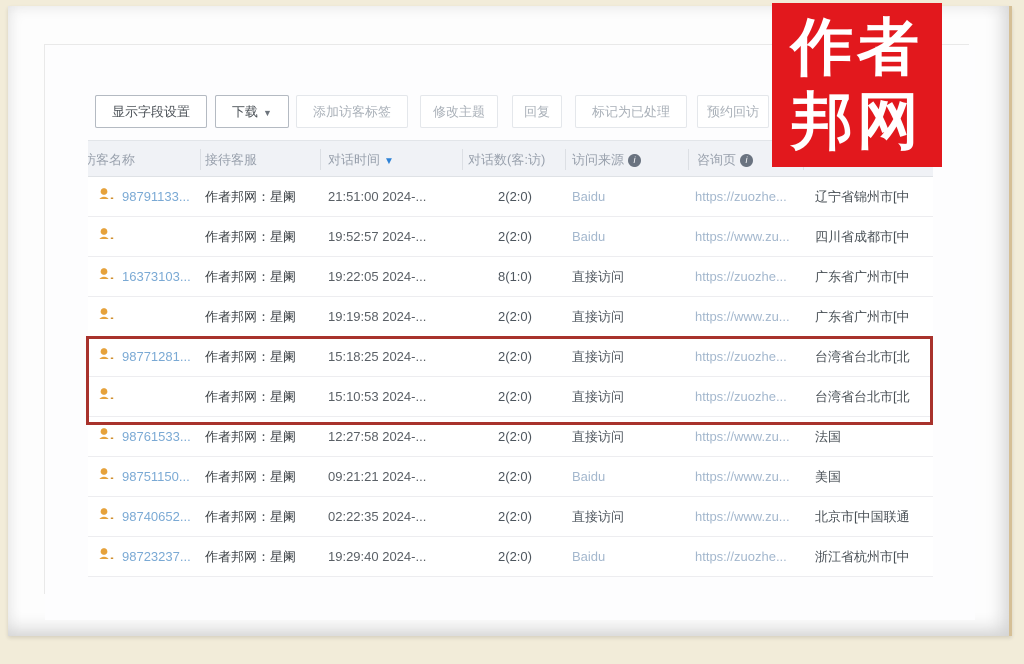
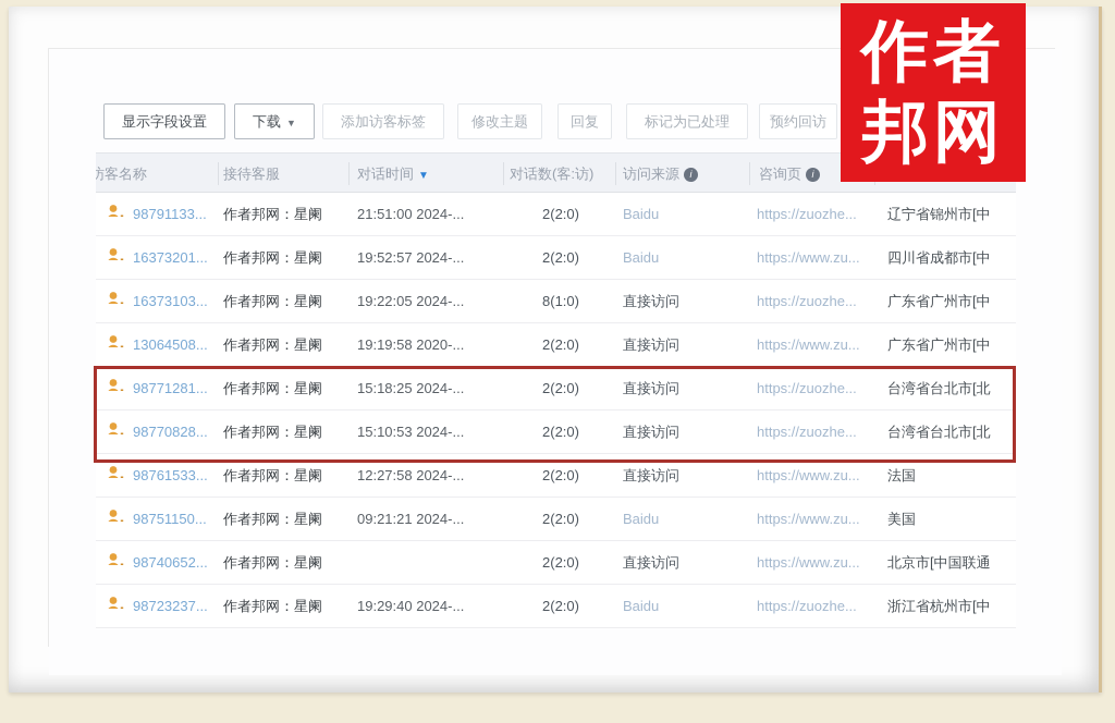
  显示字段设置
  下载 ▼
  添加访客标签
  修改主题
  回复
  标记为已处理
  预约回访
  访客名称
  接待客服
  对话时间 ▼
  对话数(客:访)
  访问来源 i
  咨询页 i
  98791133...
  作者邦网：星阑
  21:51:00 2024-...
  2(2:0)
  Baidu
  https://zuozhe...
  辽宁省锦州市[中
+ 16373201...
  作者邦网：星阑
  19:52:57 2024-...
  2(2:0)
  Baidu
  https://www.zu...
  四川省成都市[中
  16373103...
  作者邦网：星阑
  19:22:05 2024-...
  8(1:0)
  直接访问
  https://zuozhe...
  广东省广州市[中
+ 13064508...
  作者邦网：星阑
- 19:19:58 2024-...
+ 19:19:58 2020-...
  2(2:0)
  直接访问
  https://www.zu...
  广东省广州市[中
  98771281...
  作者邦网：星阑
  15:18:25 2024-...
  2(2:0)
  直接访问
  https://zuozhe...
  台湾省台北市[北
+ 98770828...
  作者邦网：星阑
  15:10:53 2024-...
  2(2:0)
  直接访问
  https://zuozhe...
  台湾省台北市[北
  98761533...
  作者邦网：星阑
  12:27:58 2024-...
  2(2:0)
  直接访问
  https://www.zu...
  法国
  98751150...
  作者邦网：星阑
  09:21:21 2024-...
  2(2:0)
  Baidu
  https://www.zu...
  美国
  98740652...
  作者邦网：星阑
- 02:22:35 2024-...
  2(2:0)
  直接访问
  https://www.zu...
  北京市[中国联通
  98723237...
  作者邦网：星阑
  19:29:40 2024-...
  2(2:0)
  Baidu
  https://zuozhe...
  浙江省杭州市[中
  作者
  邦网
